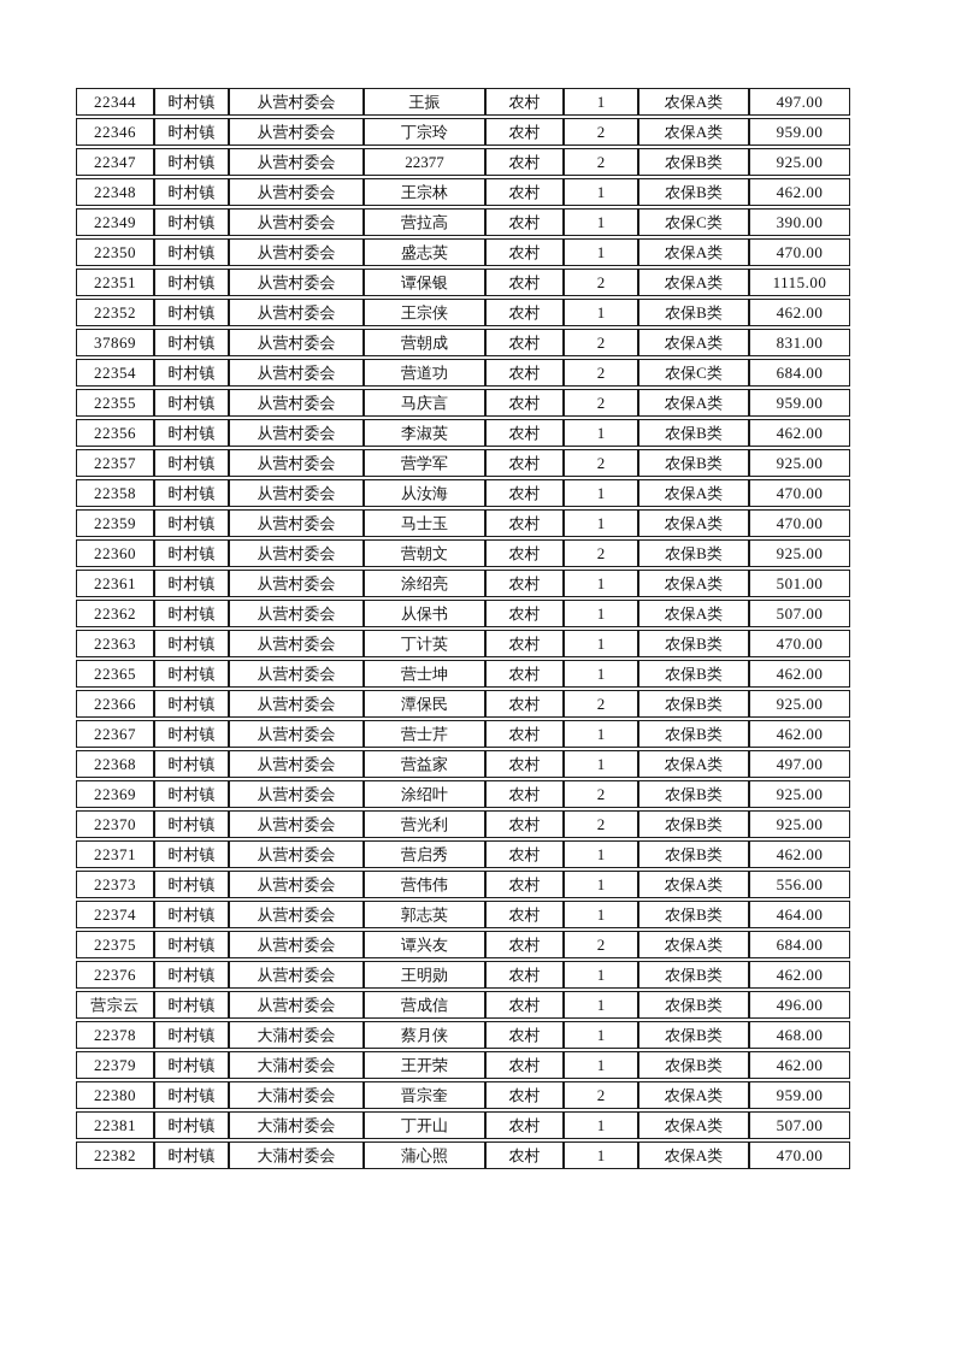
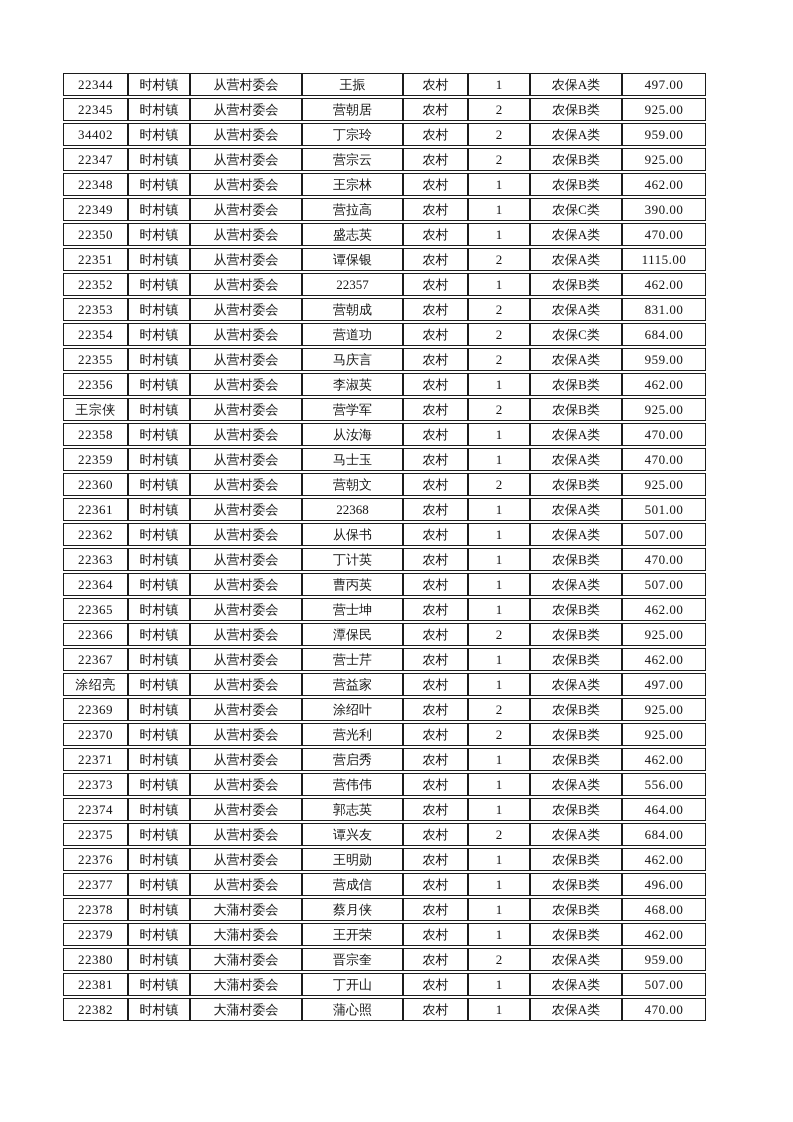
  22344	时村镇	从营村委会	王振	农村	1	农保A类	497.00
+ 22345	时村镇	从营村委会	营朝居	农村	2	农保B类	925.00
- 22346	时村镇	从营村委会	丁宗玲	农村	2	农保A类	959.00
+ 34402	时村镇	从营村委会	丁宗玲	农村	2	农保A类	959.00
- 22347	时村镇	从营村委会	22377	农村	2	农保B类	925.00
+ 22347	时村镇	从营村委会	营宗云	农村	2	农保B类	925.00
  22348	时村镇	从营村委会	王宗林	农村	1	农保B类	462.00
  22349	时村镇	从营村委会	营拉高	农村	1	农保C类	390.00
  22350	时村镇	从营村委会	盛志英	农村	1	农保A类	470.00
  22351	时村镇	从营村委会	谭保银	农村	2	农保A类	1115.00
- 22352	时村镇	从营村委会	王宗侠	农村	1	农保B类	462.00
+ 22352	时村镇	从营村委会	22357	农村	1	农保B类	462.00
- 37869	时村镇	从营村委会	营朝成	农村	2	农保A类	831.00
+ 22353	时村镇	从营村委会	营朝成	农村	2	农保A类	831.00
  22354	时村镇	从营村委会	营道功	农村	2	农保C类	684.00
  22355	时村镇	从营村委会	马庆言	农村	2	农保A类	959.00
  22356	时村镇	从营村委会	李淑英	农村	1	农保B类	462.00
- 22357	时村镇	从营村委会	营学军	农村	2	农保B类	925.00
+ 王宗侠	时村镇	从营村委会	营学军	农村	2	农保B类	925.00
  22358	时村镇	从营村委会	从汝海	农村	1	农保A类	470.00
  22359	时村镇	从营村委会	马士玉	农村	1	农保A类	470.00
  22360	时村镇	从营村委会	营朝文	农村	2	农保B类	925.00
- 22361	时村镇	从营村委会	涂绍亮	农村	1	农保A类	501.00
+ 22361	时村镇	从营村委会	22368	农村	1	农保A类	501.00
  22362	时村镇	从营村委会	从保书	农村	1	农保A类	507.00
  22363	时村镇	从营村委会	丁计英	农村	1	农保B类	470.00
+ 22364	时村镇	从营村委会	曹丙英	农村	1	农保A类	507.00
  22365	时村镇	从营村委会	营士坤	农村	1	农保B类	462.00
  22366	时村镇	从营村委会	潭保民	农村	2	农保B类	925.00
  22367	时村镇	从营村委会	营士芹	农村	1	农保B类	462.00
- 22368	时村镇	从营村委会	营益家	农村	1	农保A类	497.00
+ 涂绍亮	时村镇	从营村委会	营益家	农村	1	农保A类	497.00
  22369	时村镇	从营村委会	涂绍叶	农村	2	农保B类	925.00
  22370	时村镇	从营村委会	营光利	农村	2	农保B类	925.00
  22371	时村镇	从营村委会	营启秀	农村	1	农保B类	462.00
  22373	时村镇	从营村委会	营伟伟	农村	1	农保A类	556.00
  22374	时村镇	从营村委会	郭志英	农村	1	农保B类	464.00
  22375	时村镇	从营村委会	谭兴友	农村	2	农保A类	684.00
  22376	时村镇	从营村委会	王明勋	农村	1	农保B类	462.00
- 营宗云	时村镇	从营村委会	营成信	农村	1	农保B类	496.00
+ 22377	时村镇	从营村委会	营成信	农村	1	农保B类	496.00
  22378	时村镇	大蒲村委会	蔡月侠	农村	1	农保B类	468.00
  22379	时村镇	大蒲村委会	王开荣	农村	1	农保B类	462.00
  22380	时村镇	大蒲村委会	晋宗奎	农村	2	农保A类	959.00
  22381	时村镇	大蒲村委会	丁开山	农村	1	农保A类	507.00
  22382	时村镇	大蒲村委会	蒲心照	农村	1	农保A类	470.00
